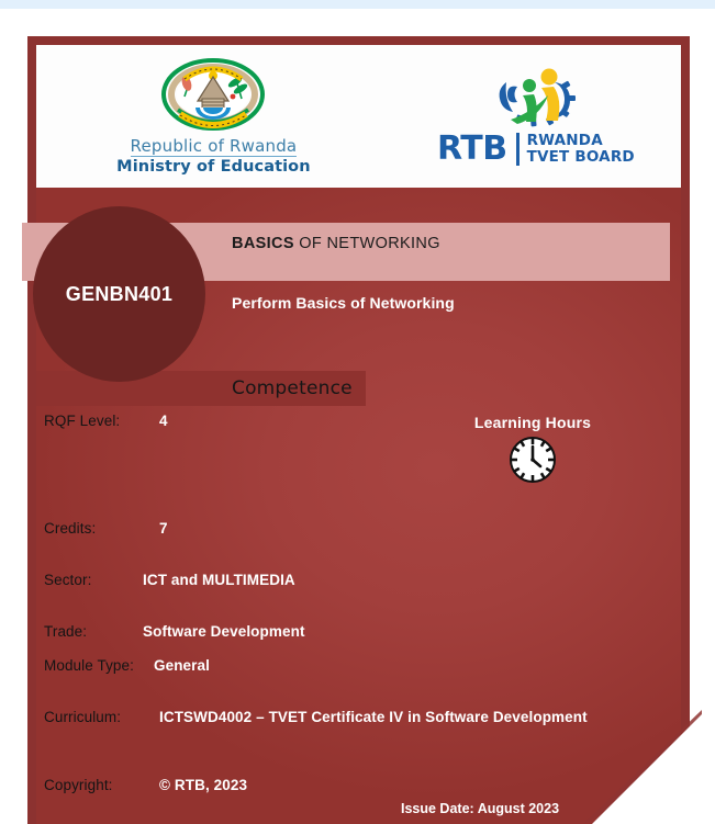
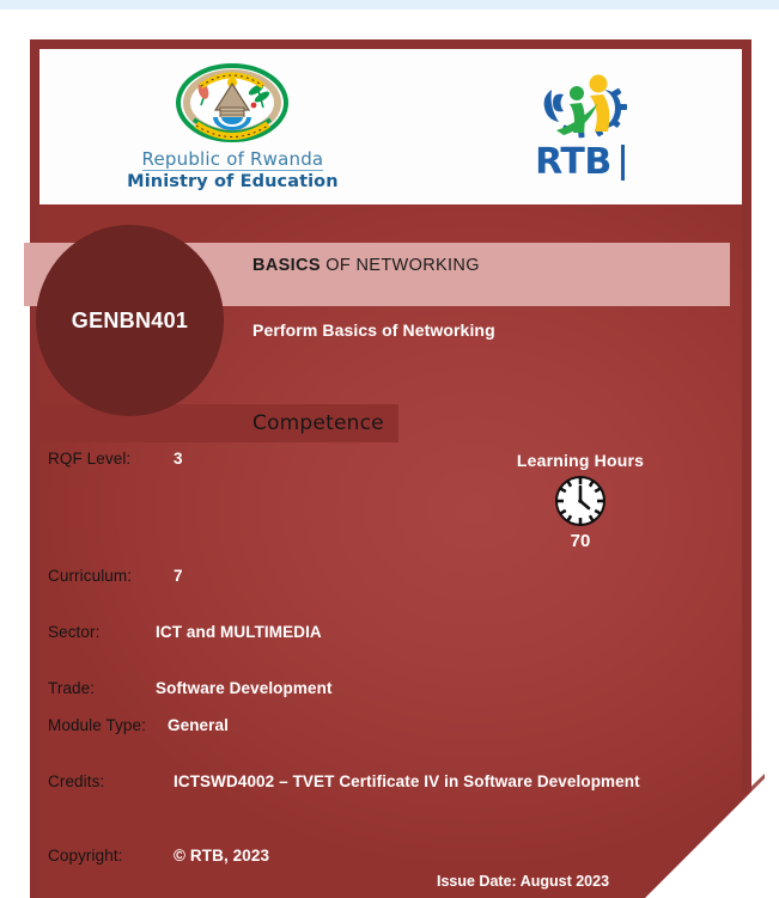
  Republic of Rwanda
  Ministry of Education
  RTB
- RWANDA
- TVET BOARD
  BASICS OF NETWORKING
  Perform Basics of Networking
  Competence
  GENBN401
- RQF Level: 4
+ RQF Level: 3
- Credits: 7
+ Curriculum: 7
  Sector: ICT and MULTIMEDIA
  Trade: Software Development
  Module Type: General
- Curriculum: ICTSWD4002 – TVET Certificate IV in Software Development
+ Credits: ICTSWD4002 – TVET Certificate IV in Software Development
  Copyright: © RTB, 2023
  Learning Hours
+ 70
  Issue Date: August 2023
